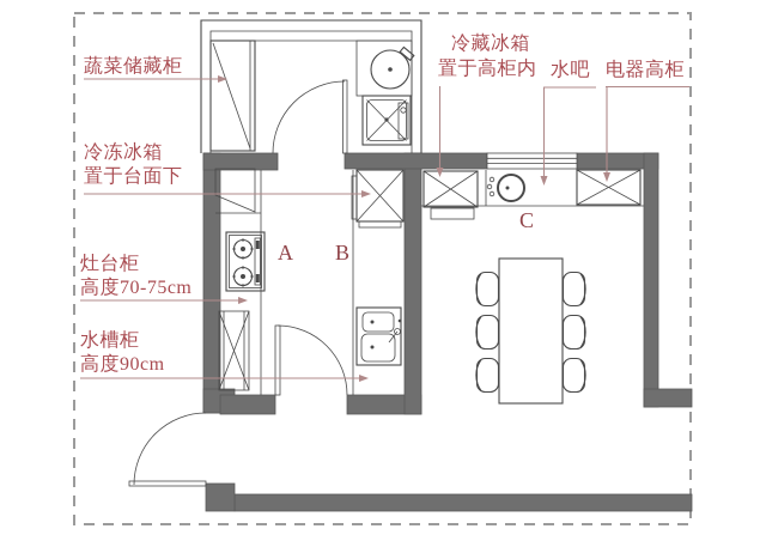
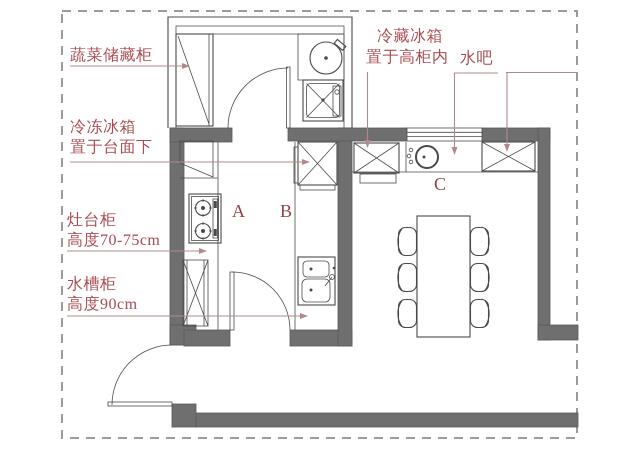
  蔬菜储藏柜
  冷冻冰箱
  置于台面下
  灶台柜
  高度70-75cm
  水槽柜
  高度90cm
  冷藏冰箱
  置于高柜内
  水吧
- 电器高柜
  A
  B
  C
